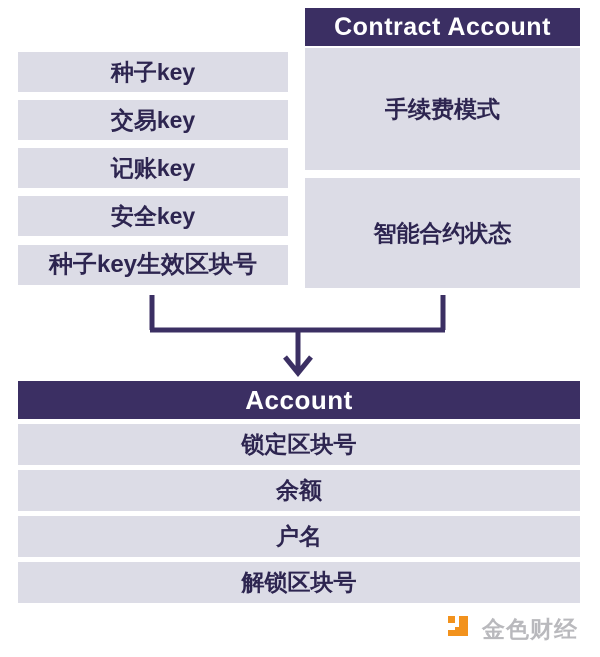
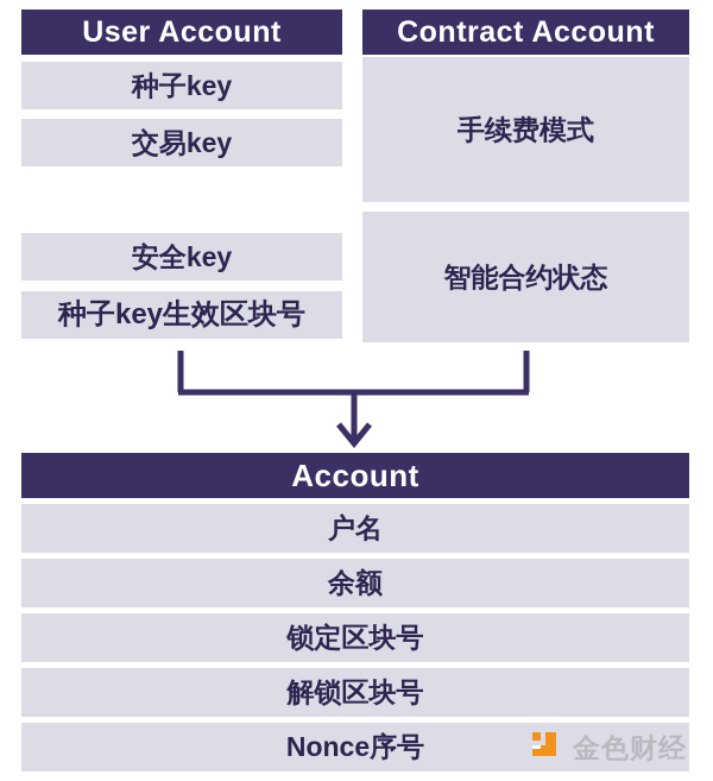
+ User Account
  种子key
  交易key
- 记账key
  安全key
  种子key生效区块号
  Contract Account
  手续费模式
  智能合约状态
  Account
- 锁定区块号
+ 户名
  余额
- 户名
+ 锁定区块号
  解锁区块号
+ Nonce序号
  金色财经
